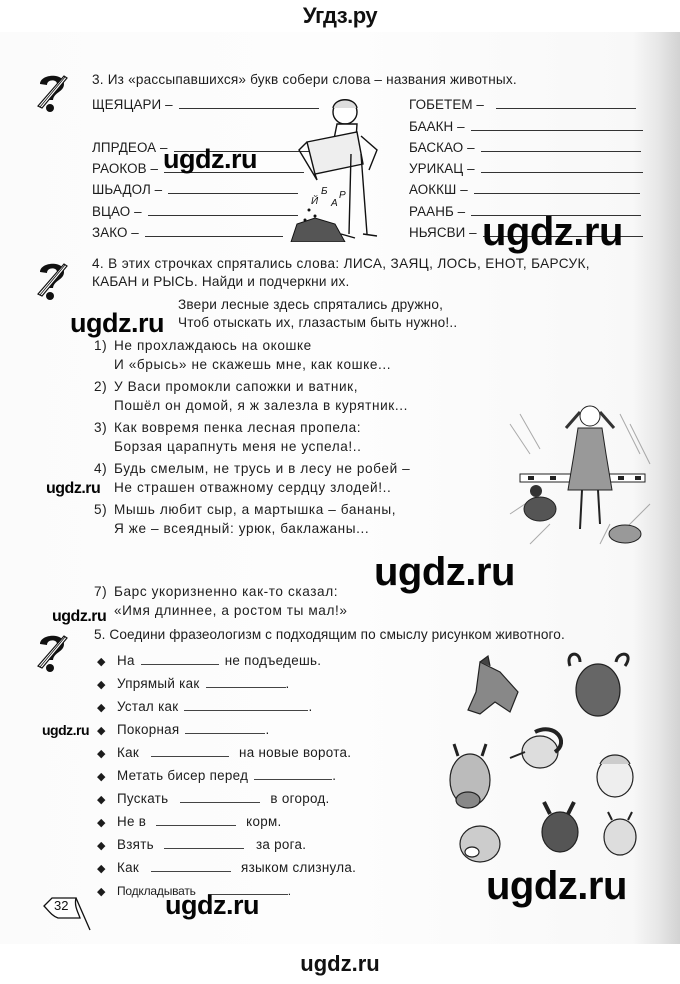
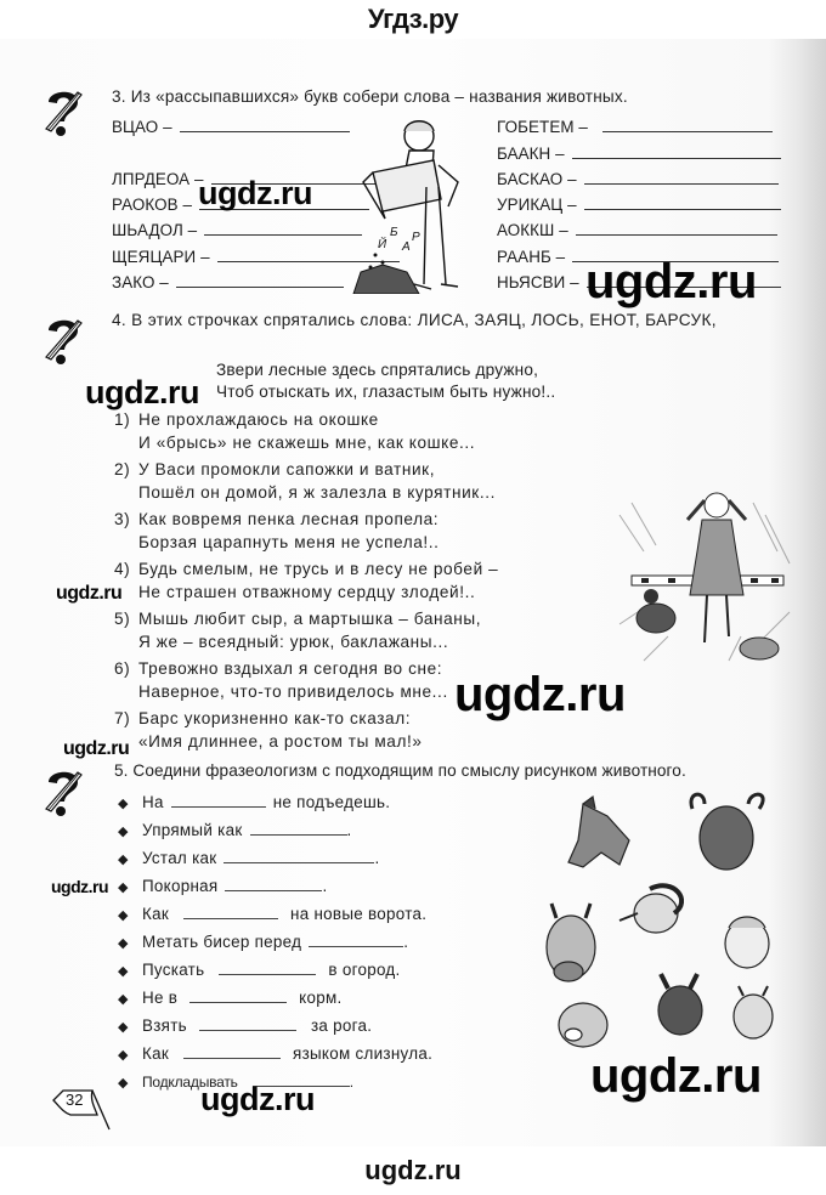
  Угдз.ру
  3. Из «рассыпавшихся» букв собери слова – названия животных.
- ЩЕЯЦАРИ –
+ ВЦАО –
  ЛПРДЕОА –
  РАОКОВ –
  ШЬАДОЛ –
- ВЦАО –
+ ЩЕЯЦАРИ –
  ЗАКО –
  Б
  А
  Р
  Й
  ГОБЕТЕМ –
  БААКН –
  БАСКАО –
  УРИКАЦ –
  АОККШ –
  РААНБ –
  НЬЯСВИ –
  ugdz.ru
  ugdz.ru
  4. В этих строчках спрятались слова: ЛИСА, ЗАЯЦ, ЛОСЬ, ЕНОТ, БАРСУК,
- КАБАН и РЫСЬ. Найди и подчеркни их.
  Звери лесные здесь спрятались дружно,
  Чтоб отыскать их, глазастым быть нужно!..
  ugdz.ru
  1) Не прохлаждаюсь на окошке
  И «брысь» не скажешь мне, как кошке...
  2) У Васи промокли сапожки и ватник,
  Пошёл он домой, я ж залезла в курятник...
  3) Как вовремя пенка лесная пропела:
  Борзая царапнуть меня не успела!..
  4) Будь смелым, не трусь и в лесу не робей –
  Не страшен отважному сердцу злодей!..
  ugdz.ru
  5) Мышь любит сыр, а мартышка – бананы,
  Я же – всеядный: урюк, баклажаны...
+ 6) Тревожно вздыхал я сегодня во сне:
+ Наверное, что-то привиделось мне...
  7) Барс укоризненно как-то сказал:
  «Имя длиннее, а ростом ты мал!»
  ugdz.ru
  ugdz.ru
  5. Соедини фразеологизм с подходящим по смыслу рисунком животного.
  ◆
  На
  не подъедешь.
  ◆
  Упрямый как
  .
  ◆
  Устал как
  .
  ◆
  Покорная
  .
  ugdz.ru
  ◆
  Как
  на новые ворота.
  ◆
  Метать бисер перед
  .
  ◆
  Пускать
  в огород.
  ◆
  Не в
  корм.
  ◆
  Взять
  за рога.
  ◆
  Как
  языком слизнула.
  ◆
  Подкладывать
  .
  ugdz.ru
  32
  ugdz.ru
  ugdz.ru
